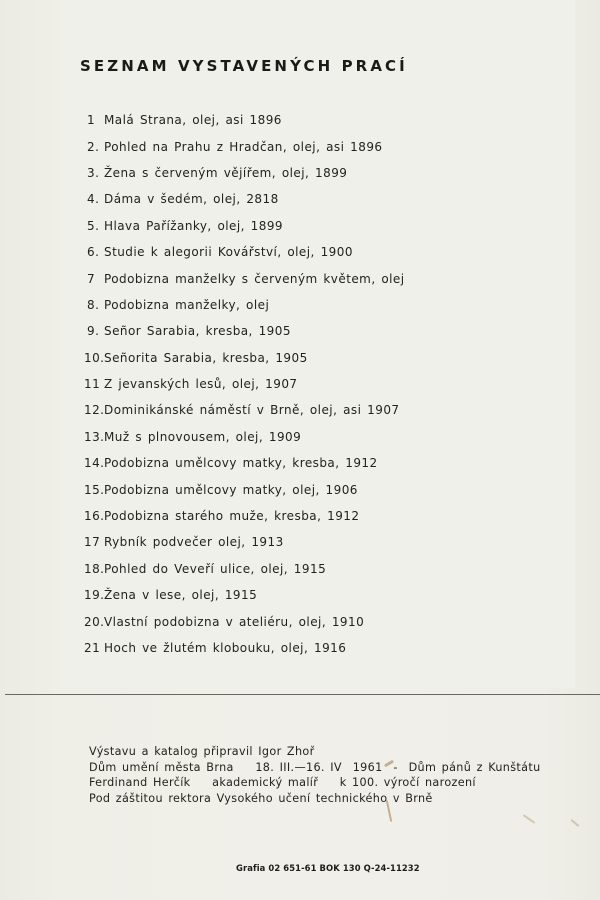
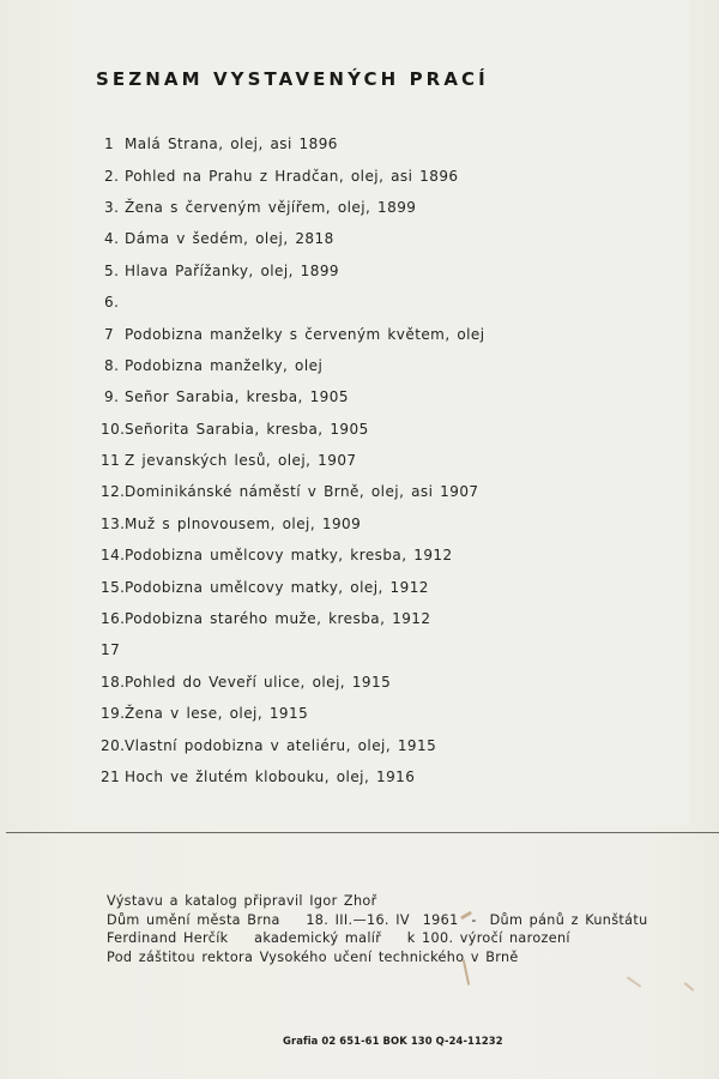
  SEZNAM VYSTAVENÝCH PRACÍ
  1
  Malá Strana, olej, asi 1896
  2.
  Pohled na Prahu z Hradčan, olej, asi 1896
  3.
  Žena s červeným vějířem, olej, 1899
  4.
  Dáma v šedém, olej, 2818
  5.
  Hlava Pařížanky, olej, 1899
  6.
- Studie k alegorii Kovářství, olej, 1900
  7
  Podobizna manželky s červeným květem, olej
  8.
  Podobizna manželky, olej
  9.
  Señor Sarabia, kresba, 1905
  10.
  Señorita Sarabia, kresba, 1905
  11
  Z jevanských lesů, olej, 1907
  12.
  Dominikánské náměstí v Brně, olej, asi 1907
  13.
  Muž s plnovousem, olej, 1909
  14.
  Podobizna umělcovy matky, kresba, 1912
  15.
- Podobizna umělcovy matky, olej, 1906
+ Podobizna umělcovy matky, olej, 1912
  16.
  Podobizna starého muže, kresba, 1912
  17
- Rybník podvečer olej, 1913
  18.
  Pohled do Veveří ulice, olej, 1915
  19.
  Žena v lese, olej, 1915
  20.
- Vlastní podobizna v ateliéru, olej, 1910
+ Vlastní podobizna v ateliéru, olej, 1915
  21
  Hoch ve žlutém klobouku, olej, 1916
  Výstavu a katalog připravil Igor Zhoř
  Dům umění města Brna 18. III.—16. IV 1961 - Dům pánů z Kunštátu
  Ferdinand Herčík akademický malíř k 100. výročí narození
  Pod záštitou rektora Vysokého učení technického v Brně
  Grafia 02 651-61 BOK 130 Q-24-11232
